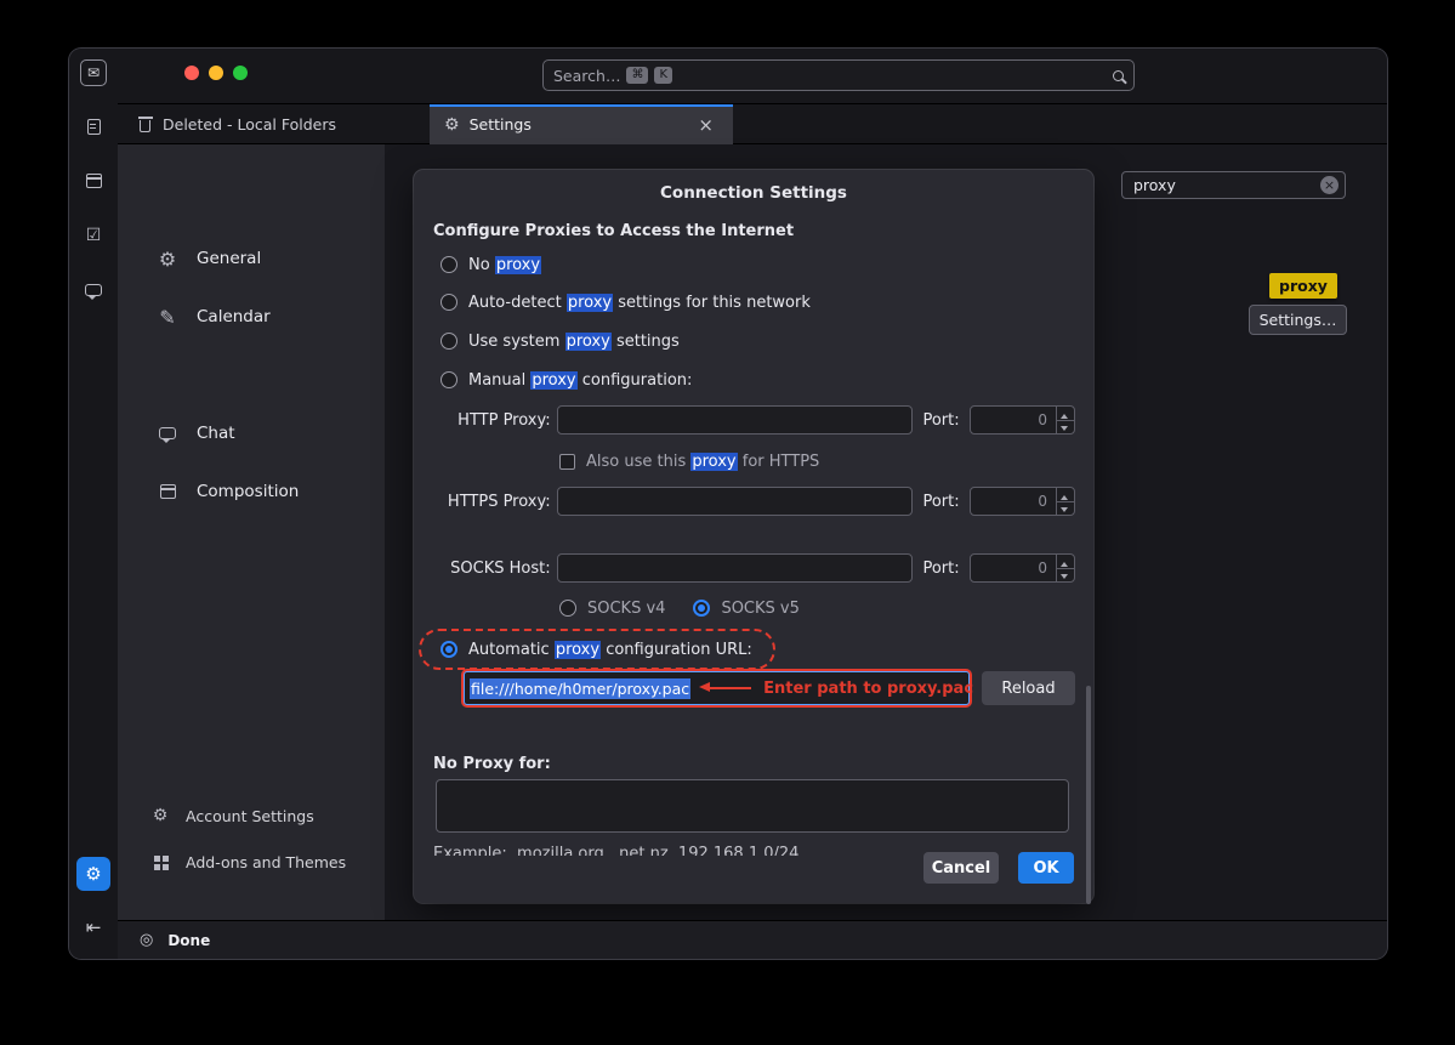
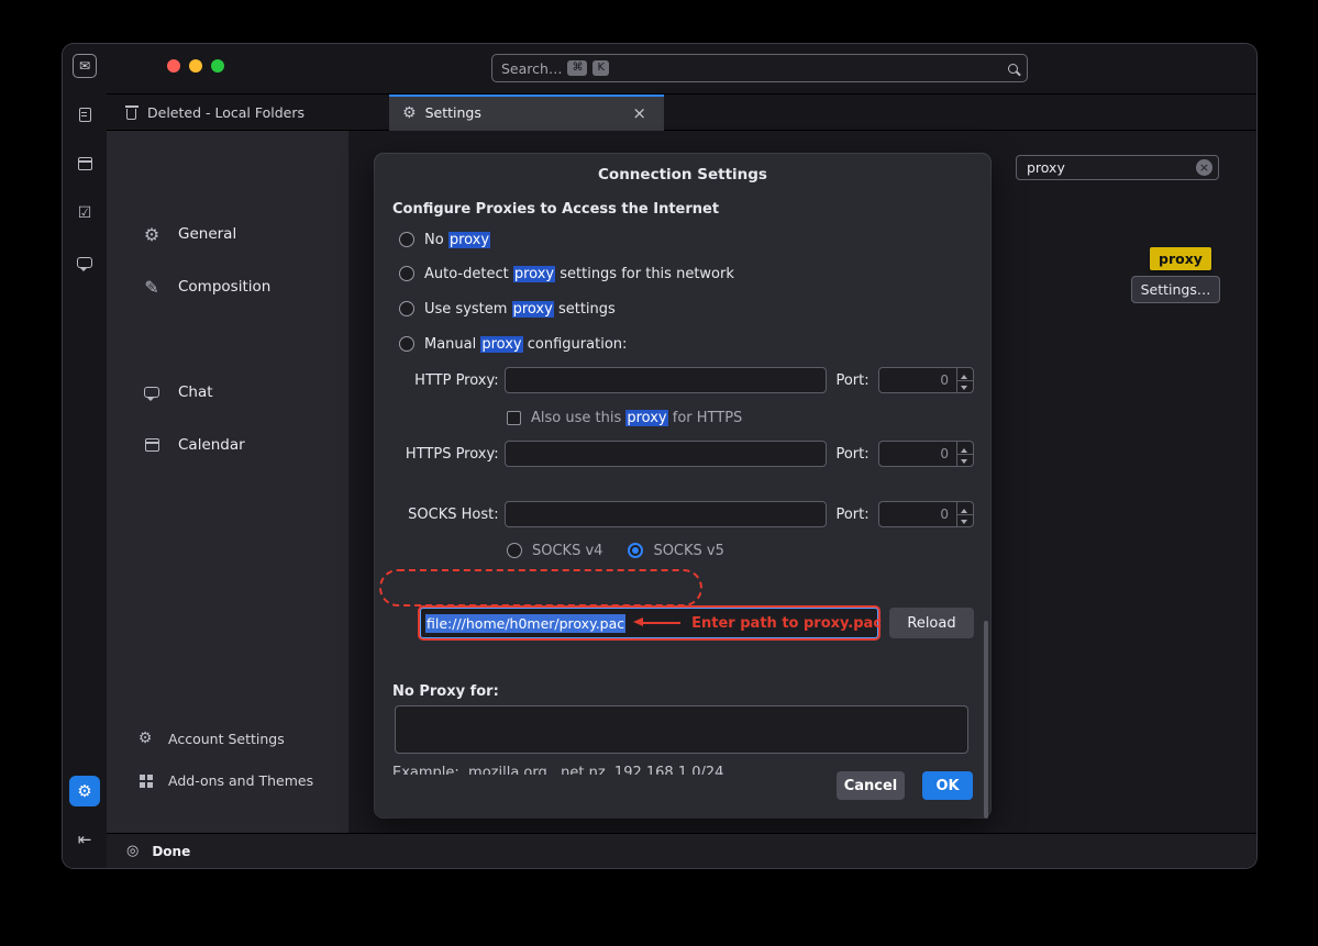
  ✉
  ☑
  ⚙
  ⇤
  Search…
  ⌘
  K
  Deleted - Local Folders
  ⚙
  Settings
  ×
  ⚙
  General
  ✎
- Calendar
+ Composition
  Chat
- Composition
+ Calendar
  ⚙
  Account Settings
  Add-ons and Themes
  proxy
  ×
  proxy
  Settings…
  Connection Settings
  Configure Proxies to Access the Internet
  No proxy
  Auto-detect proxy settings for this network
  Use system proxy settings
  Manual proxy configuration:
  HTTP Proxy:
  Port:
  0
  Also use this proxy for HTTPS
  HTTPS Proxy:
  Port:
  0
  SOCKS Host:
  Port:
  0
  SOCKS v4
  SOCKS v5
- Automatic proxy configuration URL:
  file:///home/h0mer/proxy.pac
  Enter path to proxy.pac
  Reload
  No Proxy for:
  Example: .mozilla.org, .net.nz, 192.168.1.0/24
  Cancel
  OK
  ◎
  Done
